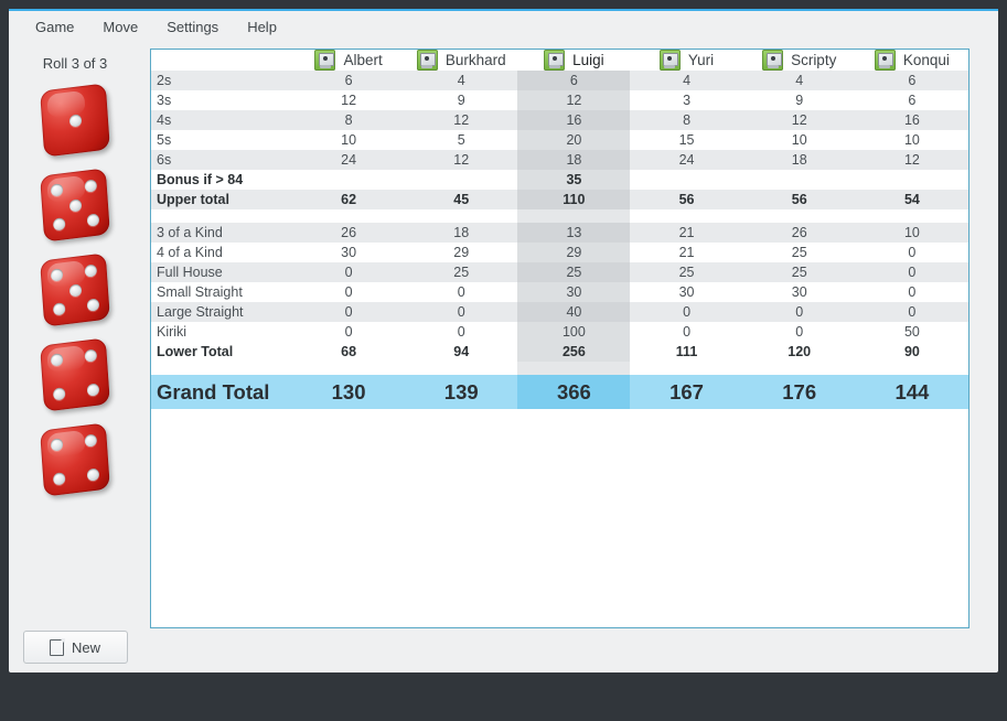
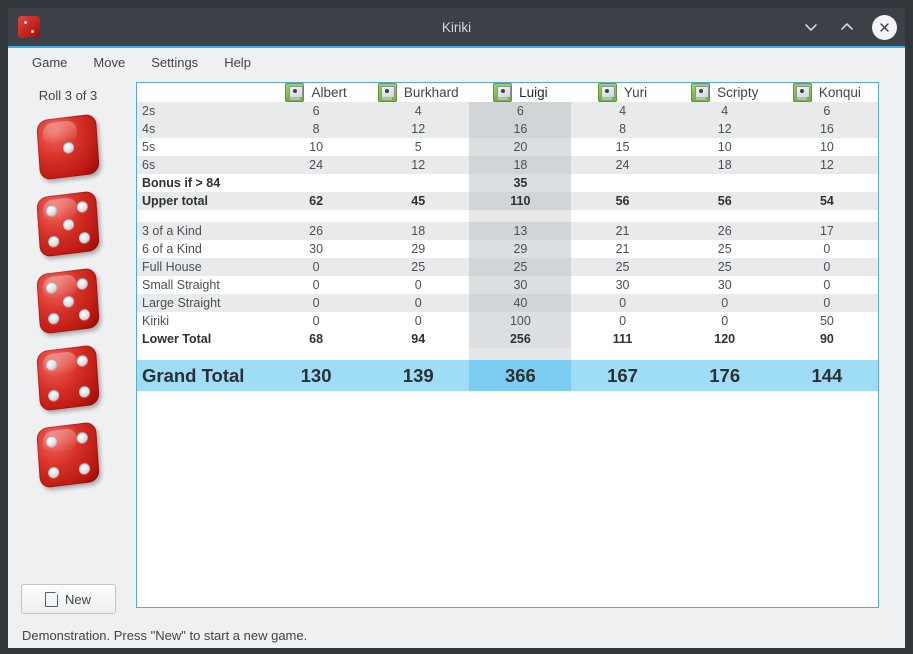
+ Kiriki
  Game
  Move
  Settings
  Help
  Roll 3 of 3
  New
  	Albert	Burkhard	Luigi	Yuri	Scripty	Konqui
  2s	6	4	6	4	4	6
- 3s	12	9	12	3	9	6
  4s	8	12	16	8	12	16
  5s	10	5	20	15	10	10
  6s	24	12	18	24	18	12
  Bonus if > 84			35
  Upper total	62	45	110	56	56	54
- 3 of a Kind	26	18	13	21	26	10
+ 3 of a Kind	26	18	13	21	26	17
- 4 of a Kind	30	29	29	21	25	0
+ 6 of a Kind	30	29	29	21	25	0
  Full House	0	25	25	25	25	0
  Small Straight	0	0	30	30	30	0
  Large Straight	0	0	40	0	0	0
  Kiriki	0	0	100	0	0	50
  Lower Total	68	94	256	111	120	90
  Grand Total	130	139	366	167	176	144
+ Demonstration. Press "New" to start a new game.
